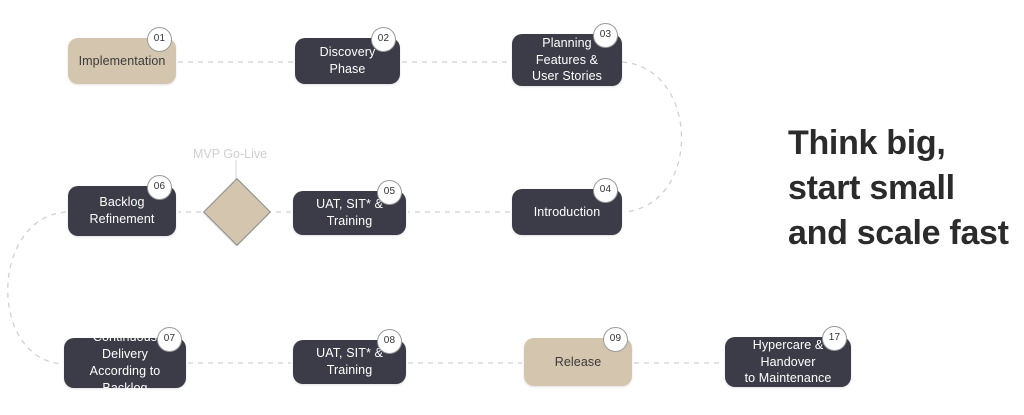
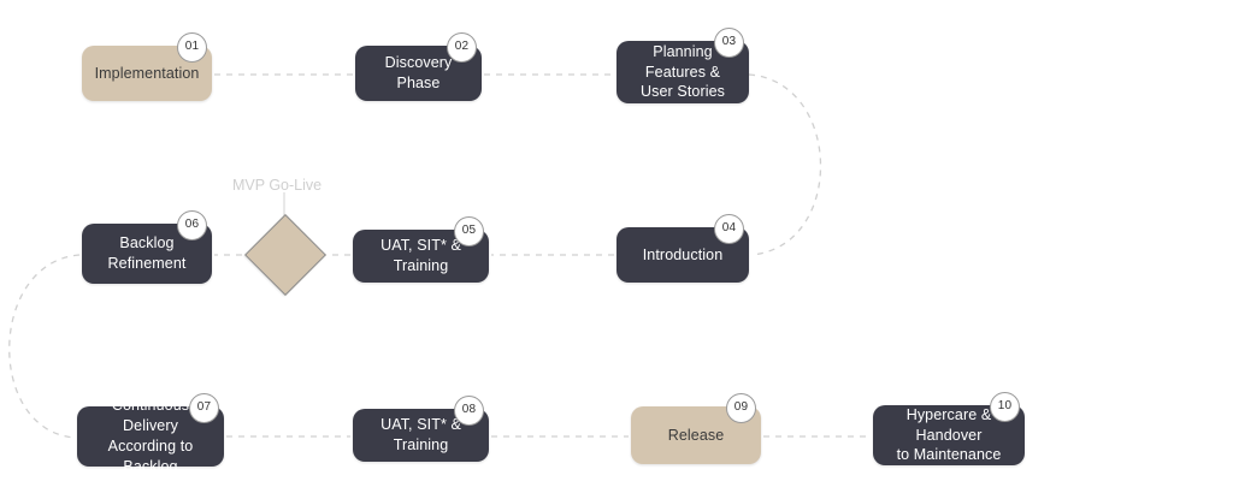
  Implementation
  01
  Discovery Phase
  02
  Planning Features &
  User Stories
  03
  Introduction
  04
  UAT, SIT* & Training
  05
  Backlog
  Refinement
  06
  Continuous Delivery
  According to Backlog
  07
  UAT, SIT* & Training
  08
  Release
  09
  Hypercare & Handover
  to Maintenance
- 17
+ 10
  MVP Go-Live
- Think big,
- start small
- and scale fast
